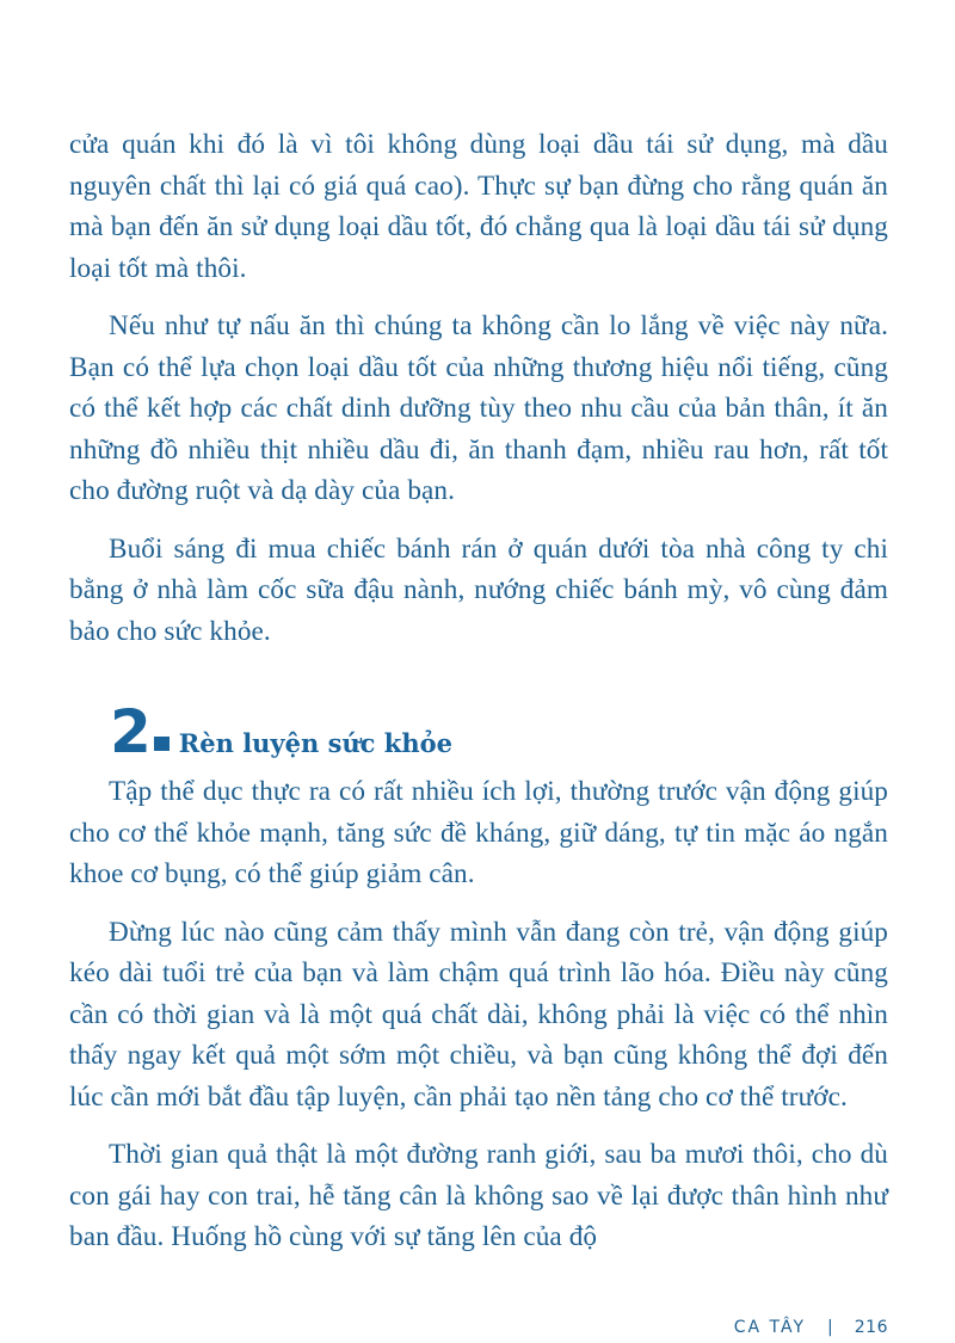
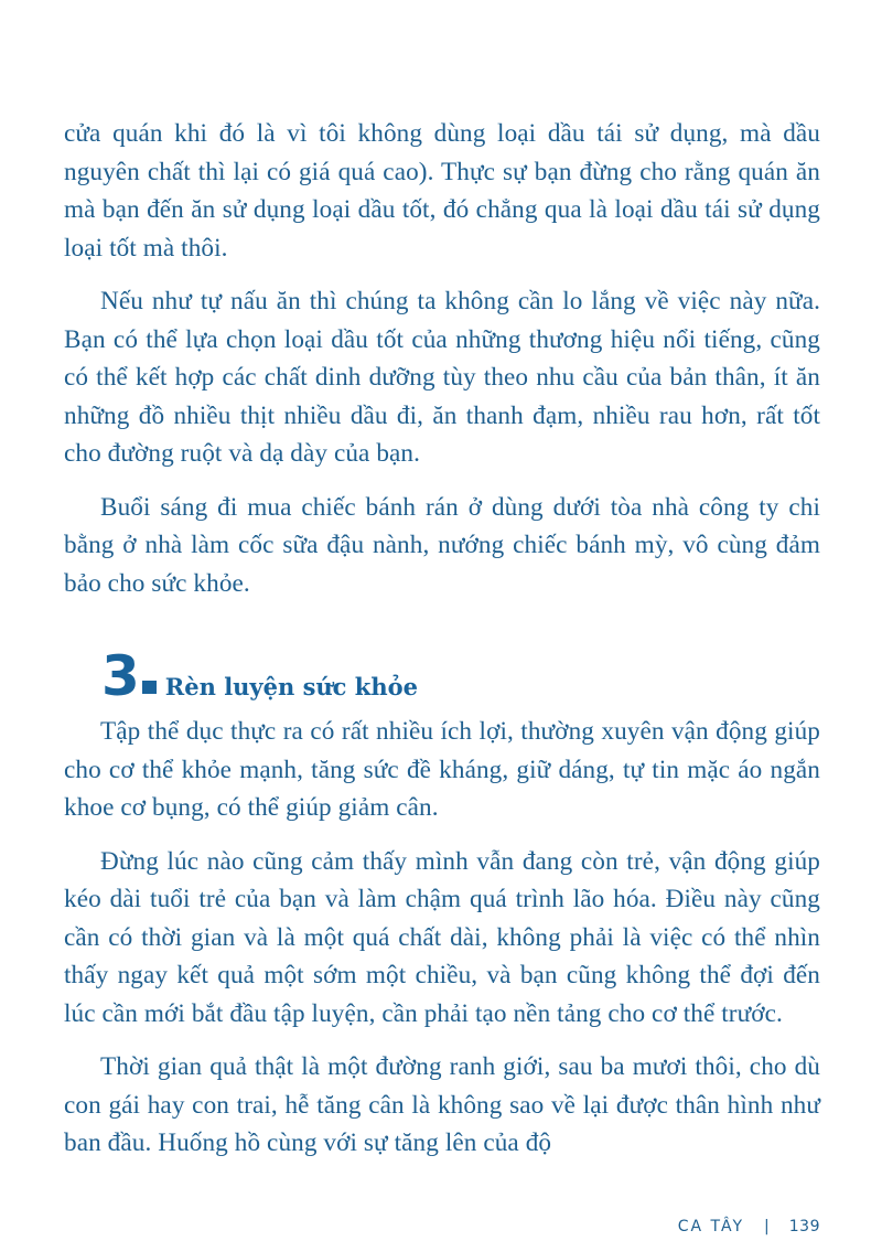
  cửa quán khi đó là vì tôi không dùng loại dầu tái sử dụng, mà dầu nguyên chất thì lại có giá quá cao). Thực sự bạn đừng cho rằng quán ăn mà bạn đến ăn sử dụng loại dầu tốt, đó chẳng qua là loại dầu tái sử dụng loại tốt mà thôi.
  Nếu như tự nấu ăn thì chúng ta không cần lo lắng về việc này nữa. Bạn có thể lựa chọn loại dầu tốt của những thương hiệu nổi tiếng, cũng có thể kết hợp các chất dinh dưỡng tùy theo nhu cầu của bản thân, ít ăn những đồ nhiều thịt nhiều dầu đi, ăn thanh đạm, nhiều rau hơn, rất tốt cho đường ruột và dạ dày của bạn.
- Buổi sáng đi mua chiếc bánh rán ở quán dưới tòa nhà công ty chi bằng ở nhà làm cốc sữa đậu nành, nướng chiếc bánh mỳ, vô cùng đảm bảo cho sức khỏe.
+ Buổi sáng đi mua chiếc bánh rán ở dùng dưới tòa nhà công ty chi bằng ở nhà làm cốc sữa đậu nành, nướng chiếc bánh mỳ, vô cùng đảm bảo cho sức khỏe.
- 2
+ 3
  Rèn luyện sức khỏe
- Tập thể dục thực ra có rất nhiều ích lợi, thường trước vận động giúp cho cơ thể khỏe mạnh, tăng sức đề kháng, giữ dáng, tự tin mặc áo ngắn khoe cơ bụng, có thể giúp giảm cân.
+ Tập thể dục thực ra có rất nhiều ích lợi, thường xuyên vận động giúp cho cơ thể khỏe mạnh, tăng sức đề kháng, giữ dáng, tự tin mặc áo ngắn khoe cơ bụng, có thể giúp giảm cân.
  Đừng lúc nào cũng cảm thấy mình vẫn đang còn trẻ, vận động giúp kéo dài tuổi trẻ của bạn và làm chậm quá trình lão hóa. Điều này cũng cần có thời gian và là một quá chất dài, không phải là việc có thể nhìn thấy ngay kết quả một sớm một chiều, và bạn cũng không thể đợi đến lúc cần mới bắt đầu tập luyện, cần phải tạo nền tảng cho cơ thể trước.
  Thời gian quả thật là một đường ranh giới, sau ba mươi thôi, cho dù con gái hay con trai, hễ tăng cân là không sao về lại được thân hình như ban đầu. Huống hồ cùng với sự tăng lên của độ
  CA TÂY
  |
- 216
+ 139
